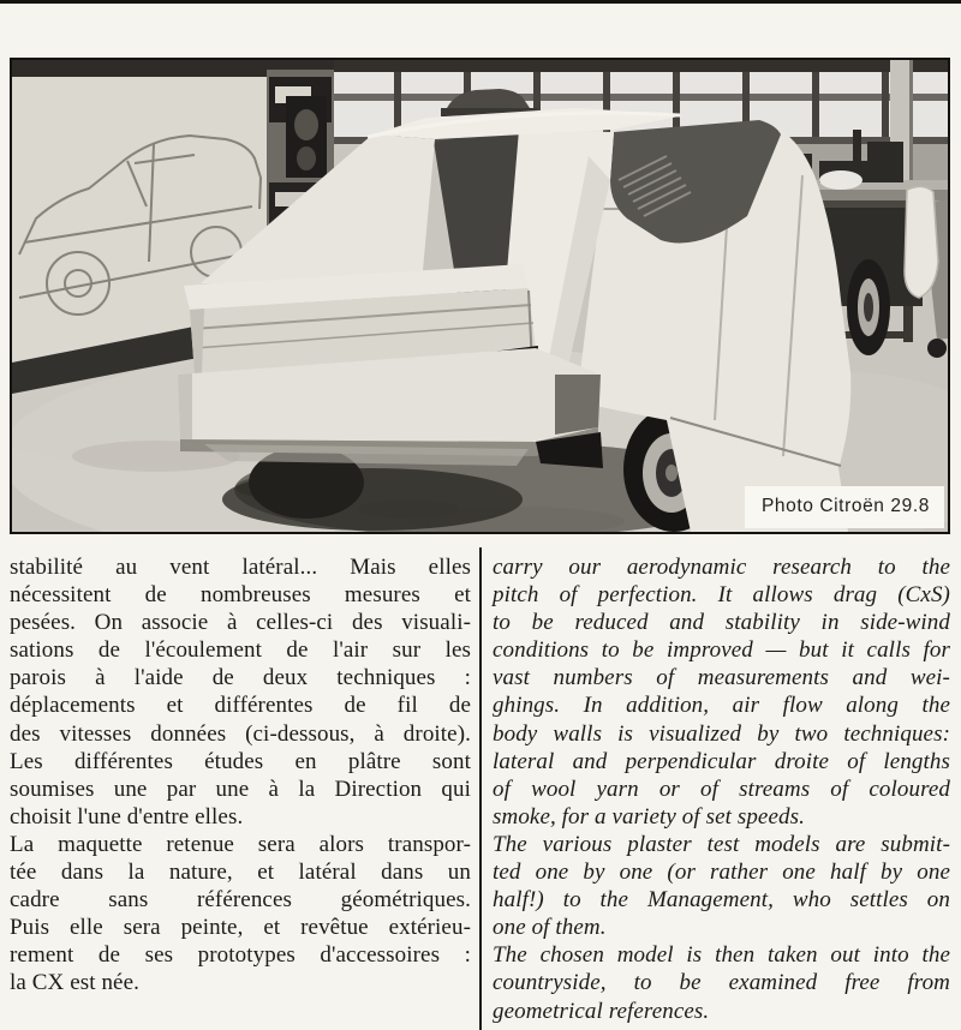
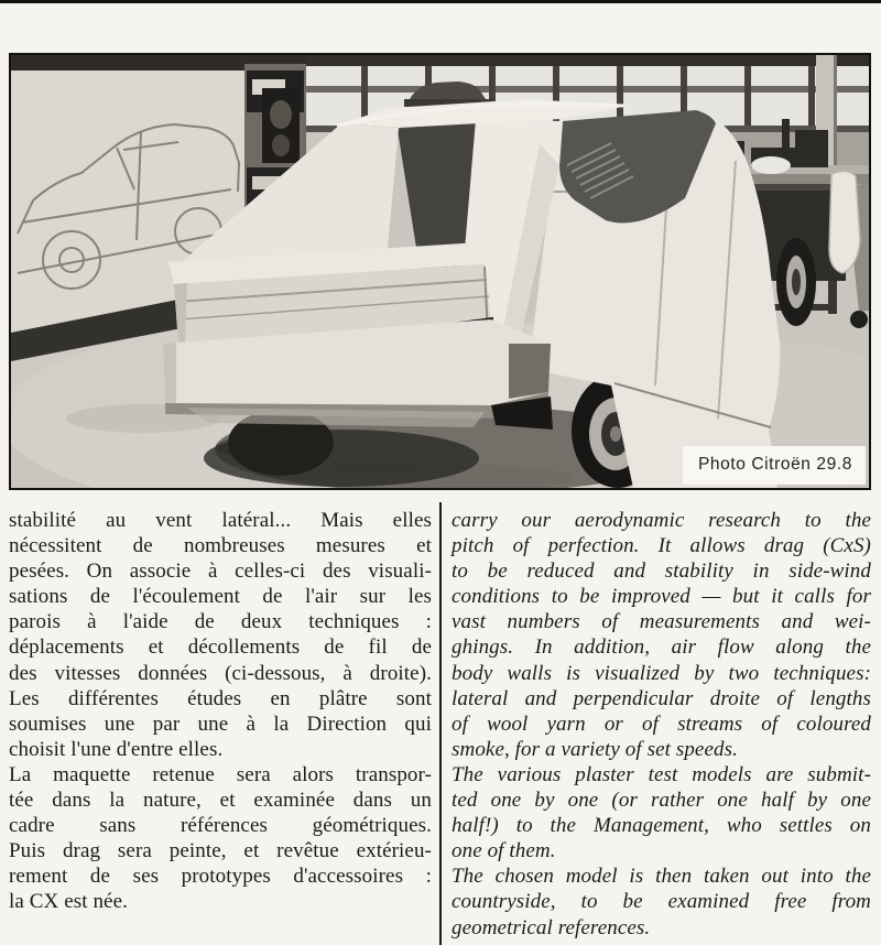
  Photo Citroën 29.8
  stabilité au vent latéral... Mais elles
  nécessitent de nombreuses mesures et
  pesées. On associe à celles-ci des visuali-
  sations de l'écoulement de l'air sur les
  parois à l'aide de deux techniques :
- déplacements et différentes de fil de
+ déplacements et décollements de fil de
  des vitesses données (ci-dessous, à droite).
  Les différentes études en plâtre sont
  soumises une par une à la Direction qui
  choisit l'une d'entre elles.
  La maquette retenue sera alors transpor-
- tée dans la nature, et latéral dans un
+ tée dans la nature, et examinée dans un
  cadre sans références géométriques.
- Puis elle sera peinte, et revêtue extérieu-
+ Puis drag sera peinte, et revêtue extérieu-
  rement de ses prototypes d'accessoires :
  la CX est née.
  carry our aerodynamic research to the
  pitch of perfection. It allows drag (CxS)
  to be reduced and stability in side-wind
  conditions to be improved — but it calls for
  vast numbers of measurements and wei-
  ghings. In addition, air flow along the
  body walls is visualized by two techniques:
  lateral and perpendicular droite of lengths
  of wool yarn or of streams of coloured
  smoke, for a variety of set speeds.
  The various plaster test models are submit-
  ted one by one (or rather one half by one
  half!) to the Management, who settles on
  one of them.
  The chosen model is then taken out into the
  countryside, to be examined free from
  geometrical references.
